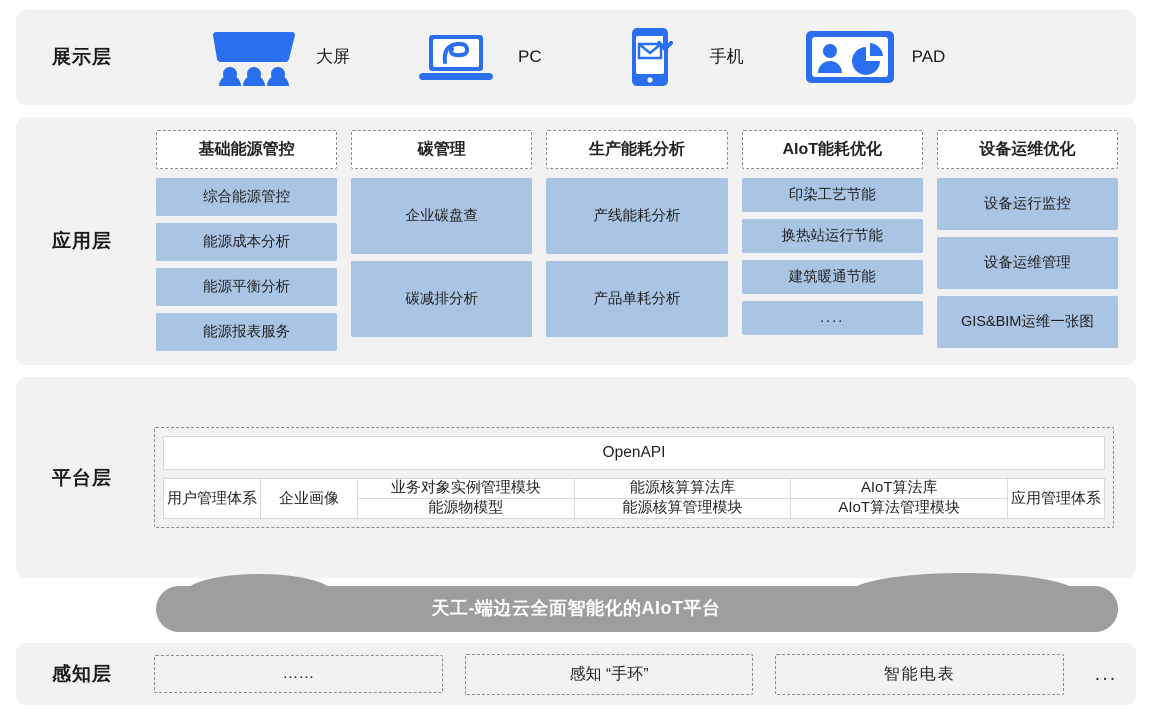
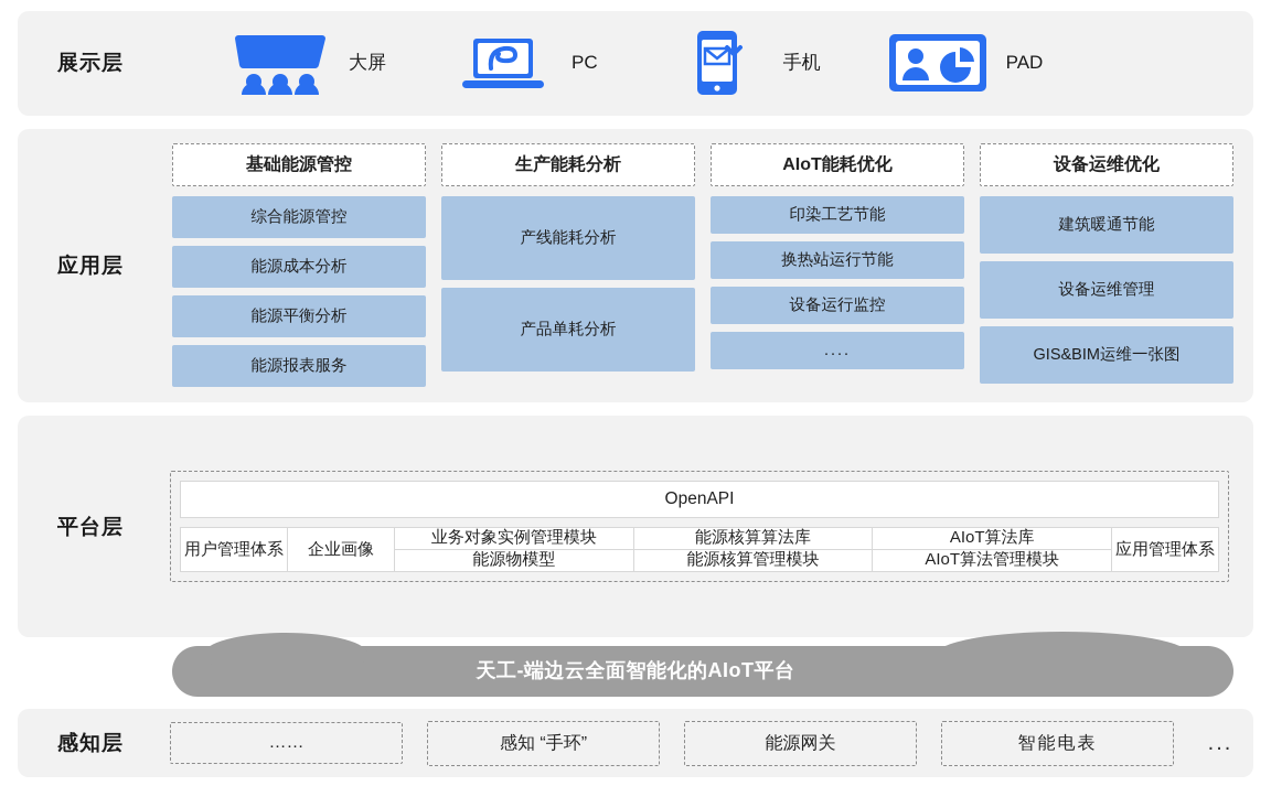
  展示层
  大屏
  PC
  手机
  PAD
  应用层
  基础能源管控
  综合能源管控
  能源成本分析
  能源平衡分析
  能源报表服务
- 碳管理
- 企业碳盘查
- 碳减排分析
  生产能耗分析
  产线能耗分析
  产品单耗分析
  AIoT能耗优化
  印染工艺节能
  换热站运行节能
- 建筑暖通节能
+ 设备运行监控
  ....
  设备运维优化
- 设备运行监控
+ 建筑暖通节能
  设备运维管理
  GIS&BIM运维一张图
  平台层
  OpenAPI
  用户管理体系
  企业画像
  业务对象实例管理模块
  能源核算算法库
  AIoT算法库
  能源物模型
  能源核算管理模块
  AIoT算法管理模块
  应用管理体系
  天工-端边云全面智能化的AIoT平台
  感知层
  ……
  感知 “手环”
+ 能源网关
  智能电表
  ...
